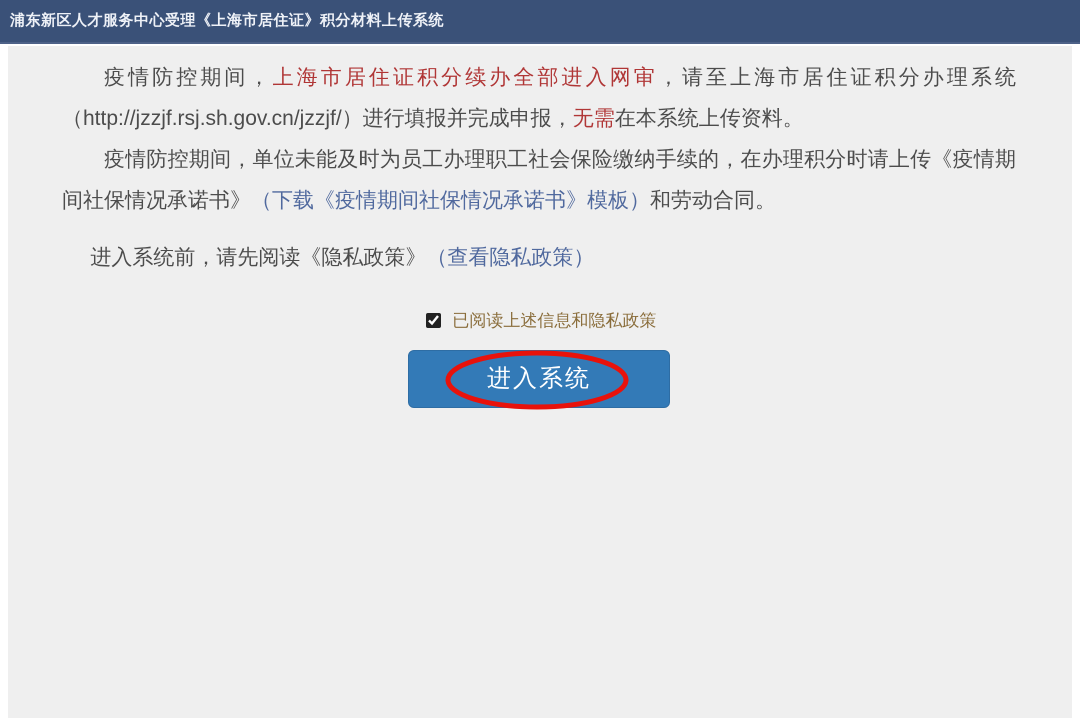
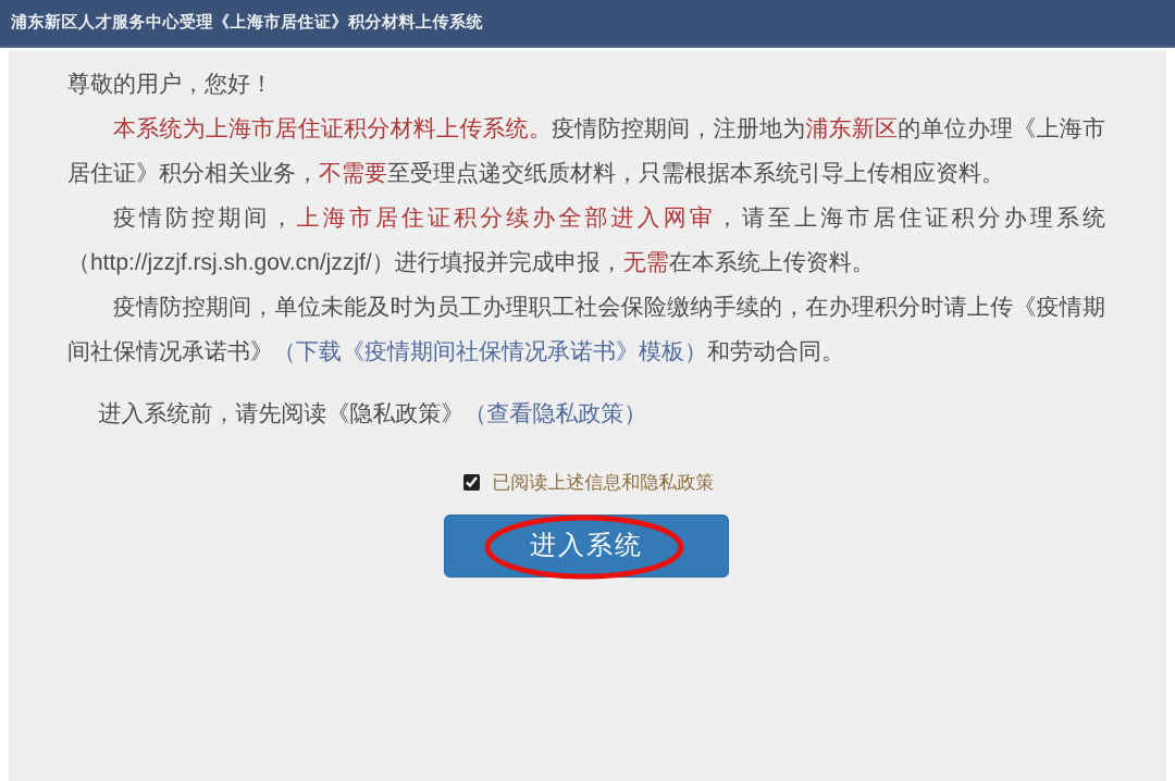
  浦东新区人才服务中心受理《上海市居住证》积分材料上传系统
+ 尊敬的用户，您好！
+ 本系统为上海市居住证积分材料上传系统。疫情防控期间，注册地为浦东新区的单位办理《上海市居住证》积分相关业务，不需要至受理点递交纸质材料，只需根据本系统引导上传相应资料。
  疫情防控期间，上海市居住证积分续办全部进入网审，请至上海市居住证积分办理系统（http://jzzjf.rsj.sh.gov.cn/jzzjf/）进行填报并完成申报，无需在本系统上传资料。
  疫情防控期间，单位未能及时为员工办理职工社会保险缴纳手续的，在办理积分时请上传《疫情期间社保情况承诺书》（下载《疫情期间社保情况承诺书》模板）和劳动合同。
  进入系统前，请先阅读《隐私政策》（查看隐私政策）
  已阅读上述信息和隐私政策
  进入系统
